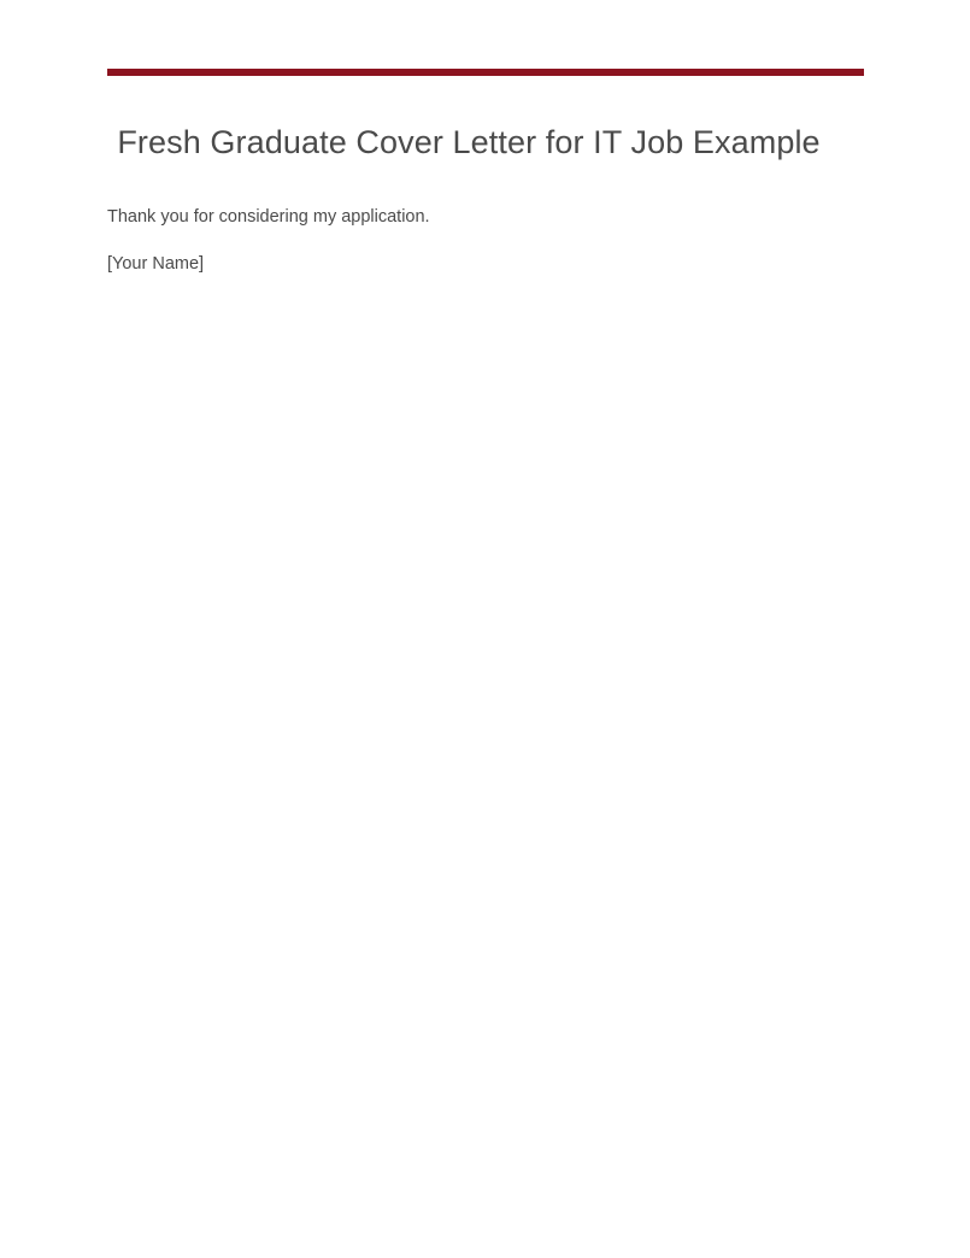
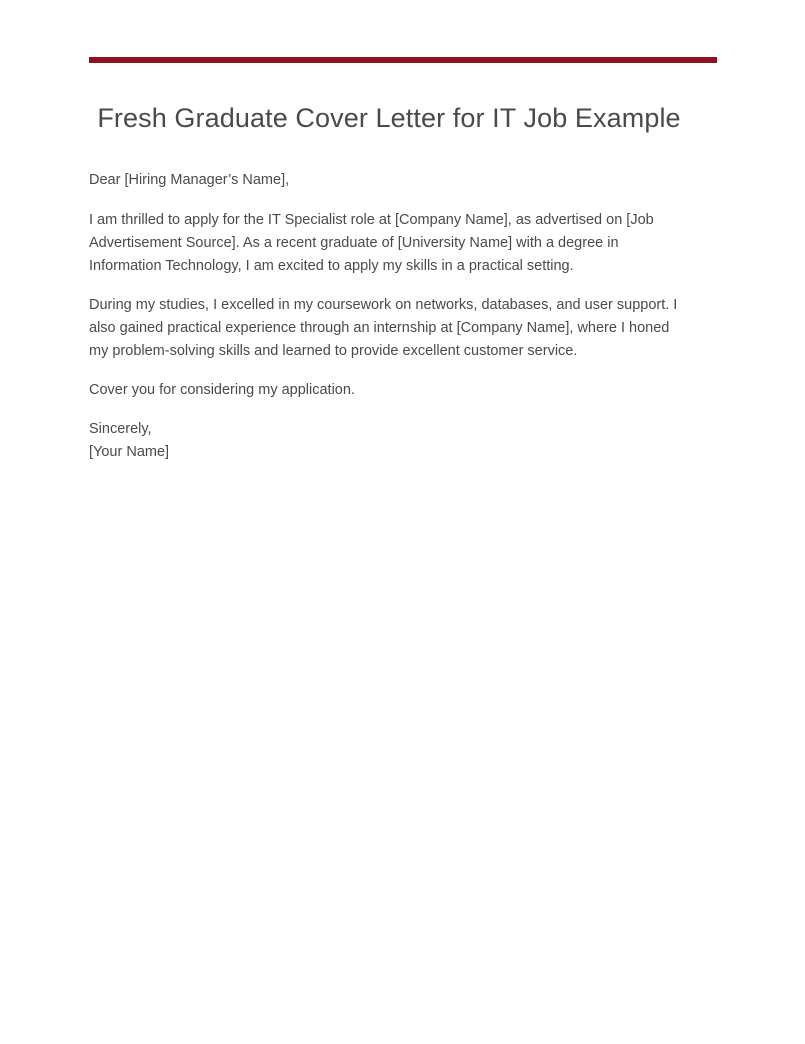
  Fresh Graduate Cover Letter for IT Job Example
+ Dear [Hiring Manager’s Name],
+ I am thrilled to apply for the IT Specialist role at [Company Name], as advertised on [Job Advertisement Source]. As a recent graduate of [University Name] with a degree in Information Technology, I am excited to apply my skills in a practical setting.
+ During my studies, I excelled in my coursework on networks, databases, and user support. I also gained practical experience through an internship at [Company Name], where I honed my problem-solving skills and learned to provide excellent customer service.
- Thank you for considering my application.
+ Cover you for considering my application.
+ Sincerely,
  [Your Name]
